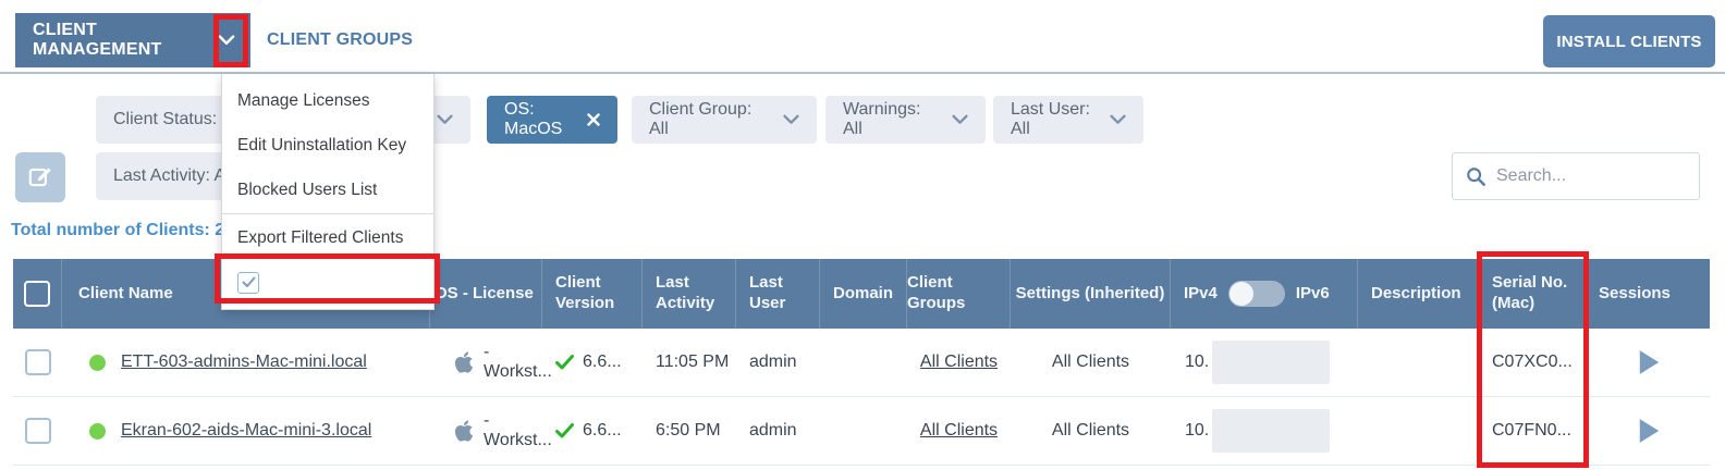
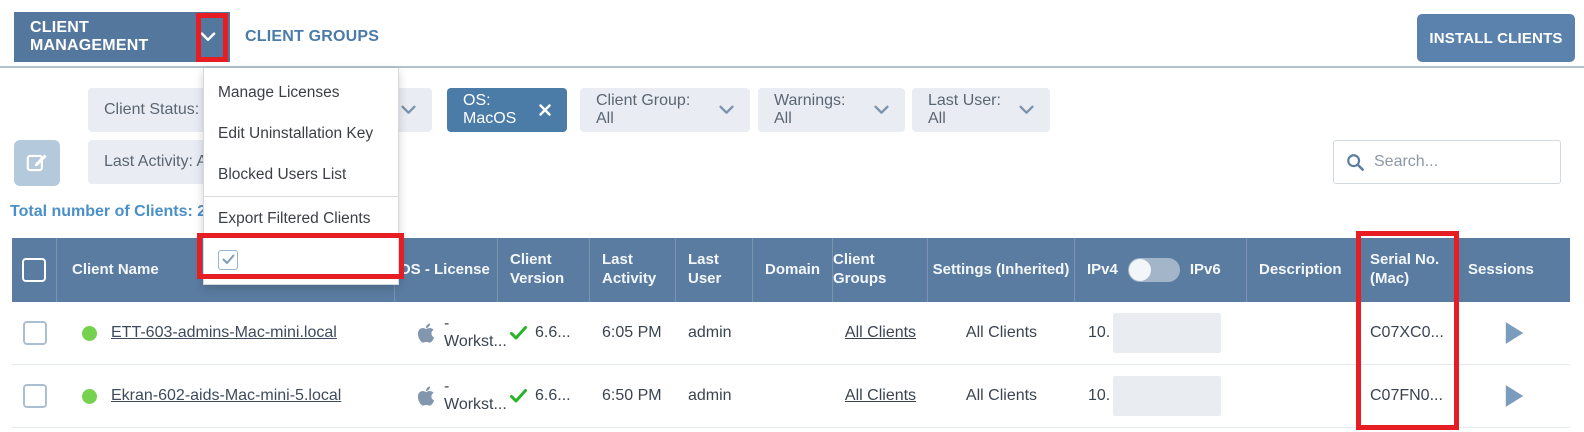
  CLIENT MANAGEMENT
  CLIENT GROUPS
  INSTALL CLIENTS
  Client Status:
  OS: MacOS
  Client Group: All
  Warnings: All
  Last User: All
  Last Activity: A
  Search...
  Total number of Clients: 2
  Client Name
  OS - License
  Client Version
  Last Activity
  Last User
  Domain
  Client Groups
  Settings (Inherited)
  IPv4
  IPv6
  Description
  Serial No. (Mac)
  Sessions
  ETT-603-admins-Mac-mini.local
  - Workst...
  6.6...
- 11:05 PM
+ 6:05 PM
  admin
  All Clients
  All Clients
  10.
  C07XC0...
- Ekran-602-aids-Mac-mini-3.local
+ Ekran-602-aids-Mac-mini-5.local
  - Workst...
  6.6...
  6:50 PM
  admin
  All Clients
  All Clients
  10.
  C07FN0...
  Manage Licenses
  Edit Uninstallation Key
  Blocked Users List
  Export Filtered Clients
